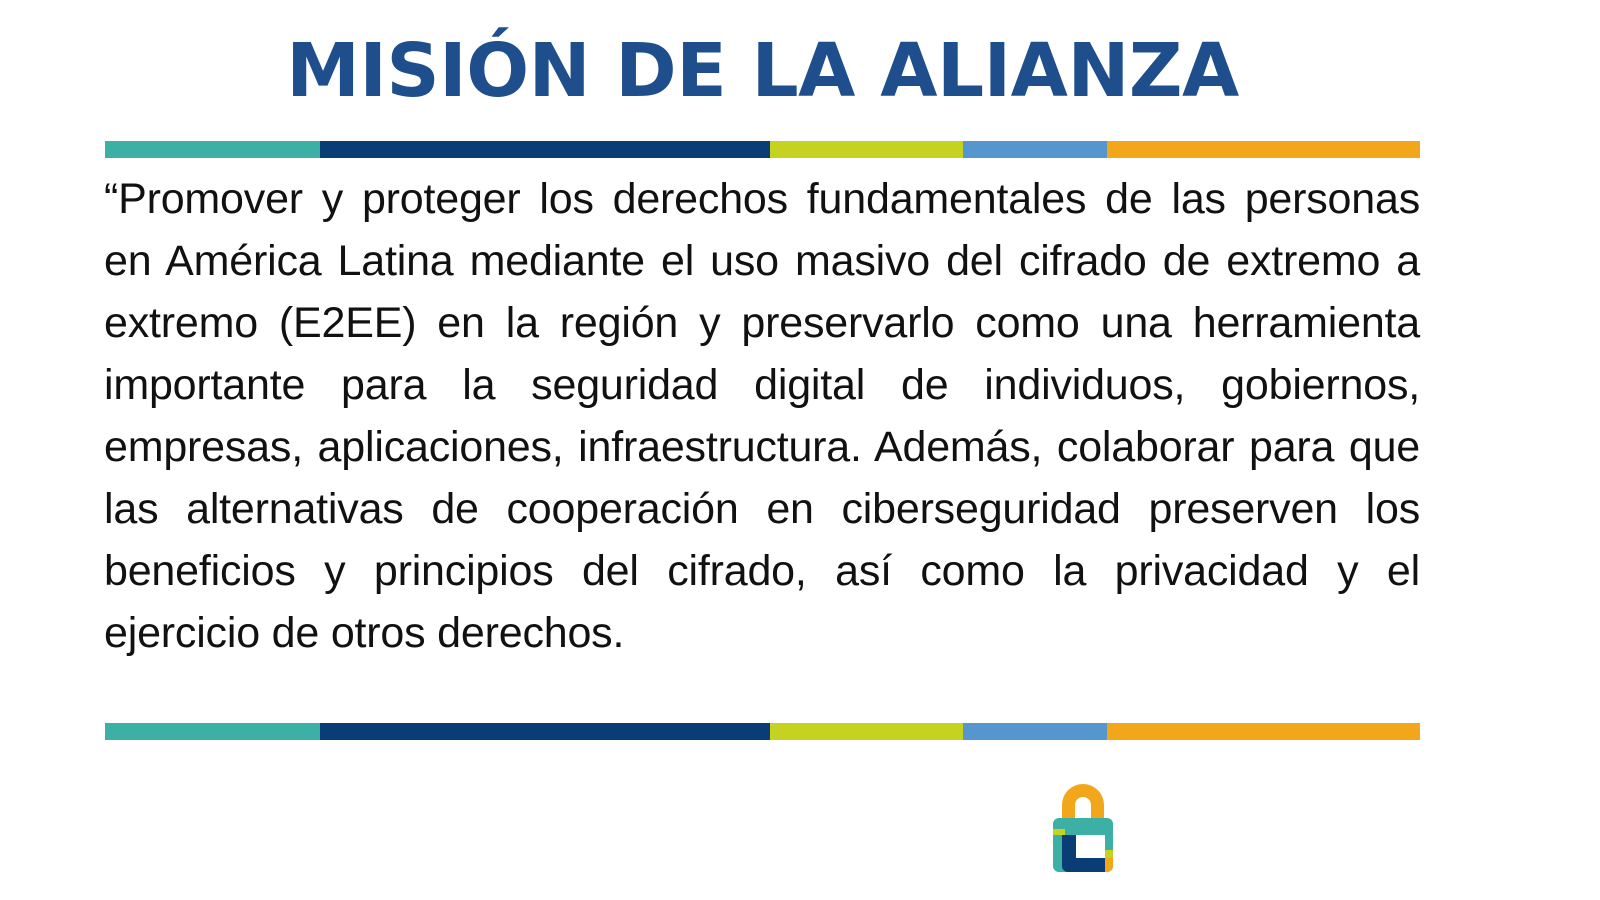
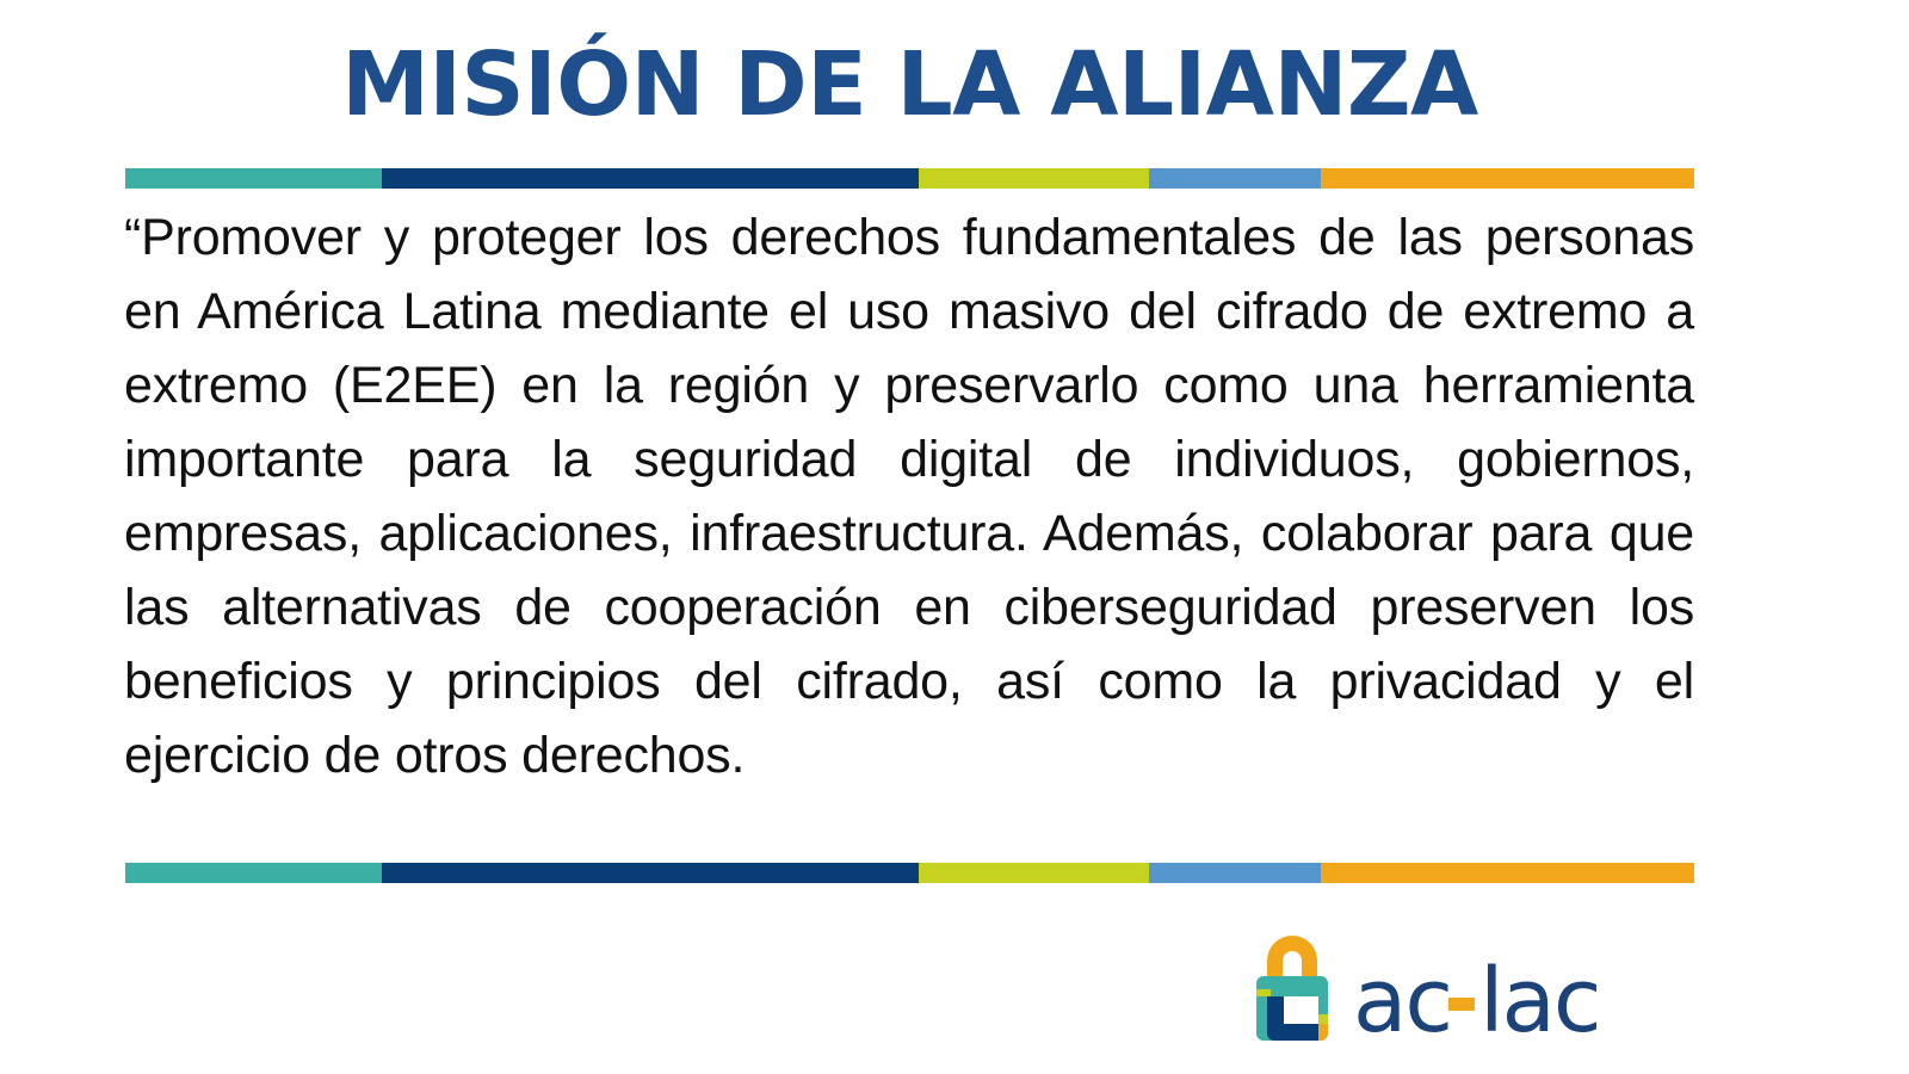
  MISIÓN DE LA ALIANZA
  “Promover y proteger los derechos fundamentales de las personas en América Latina mediante el uso masivo del cifrado de extremo a extremo (E2EE) en la región y preservarlo como una herramienta importante para la seguridad digital de individuos, gobiernos, empresas, aplicaciones, infraestructura. Además, colaborar para que las alternativas de cooperación en ciberseguridad preserven los beneficios y principios del cifrado, así como la privacidad y el ejercicio de otros derechos.
+ ac
+ lac
